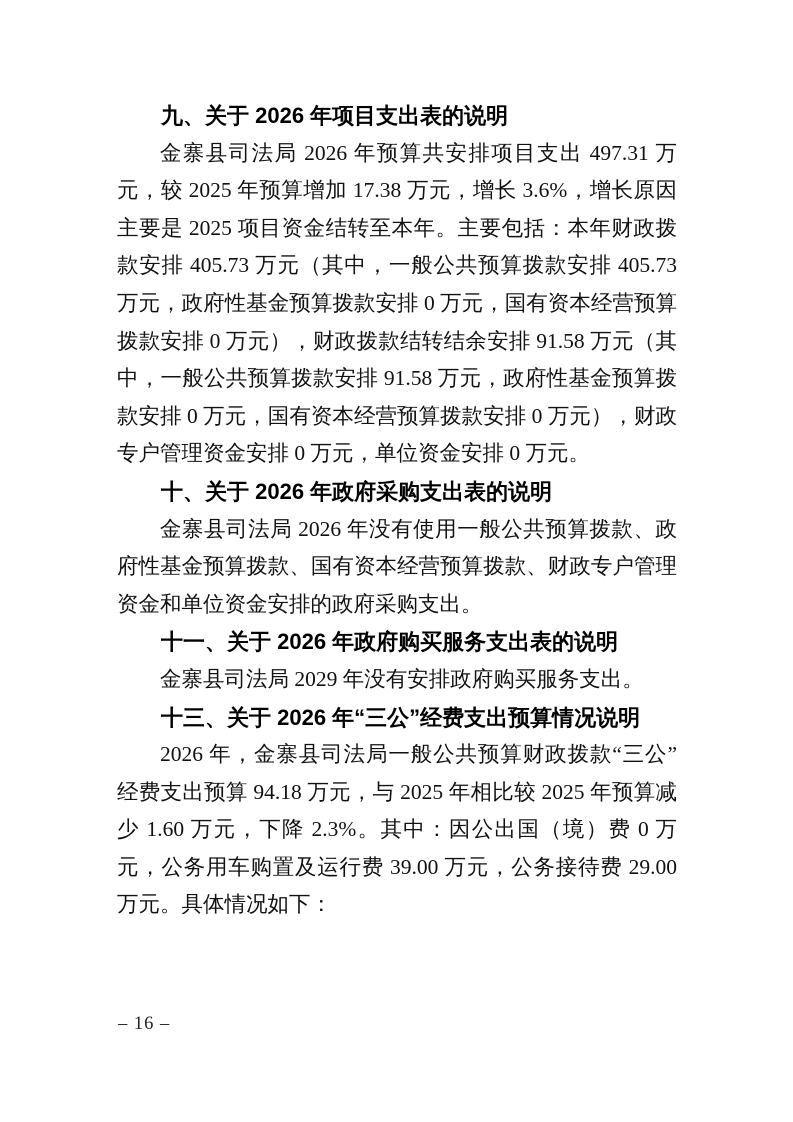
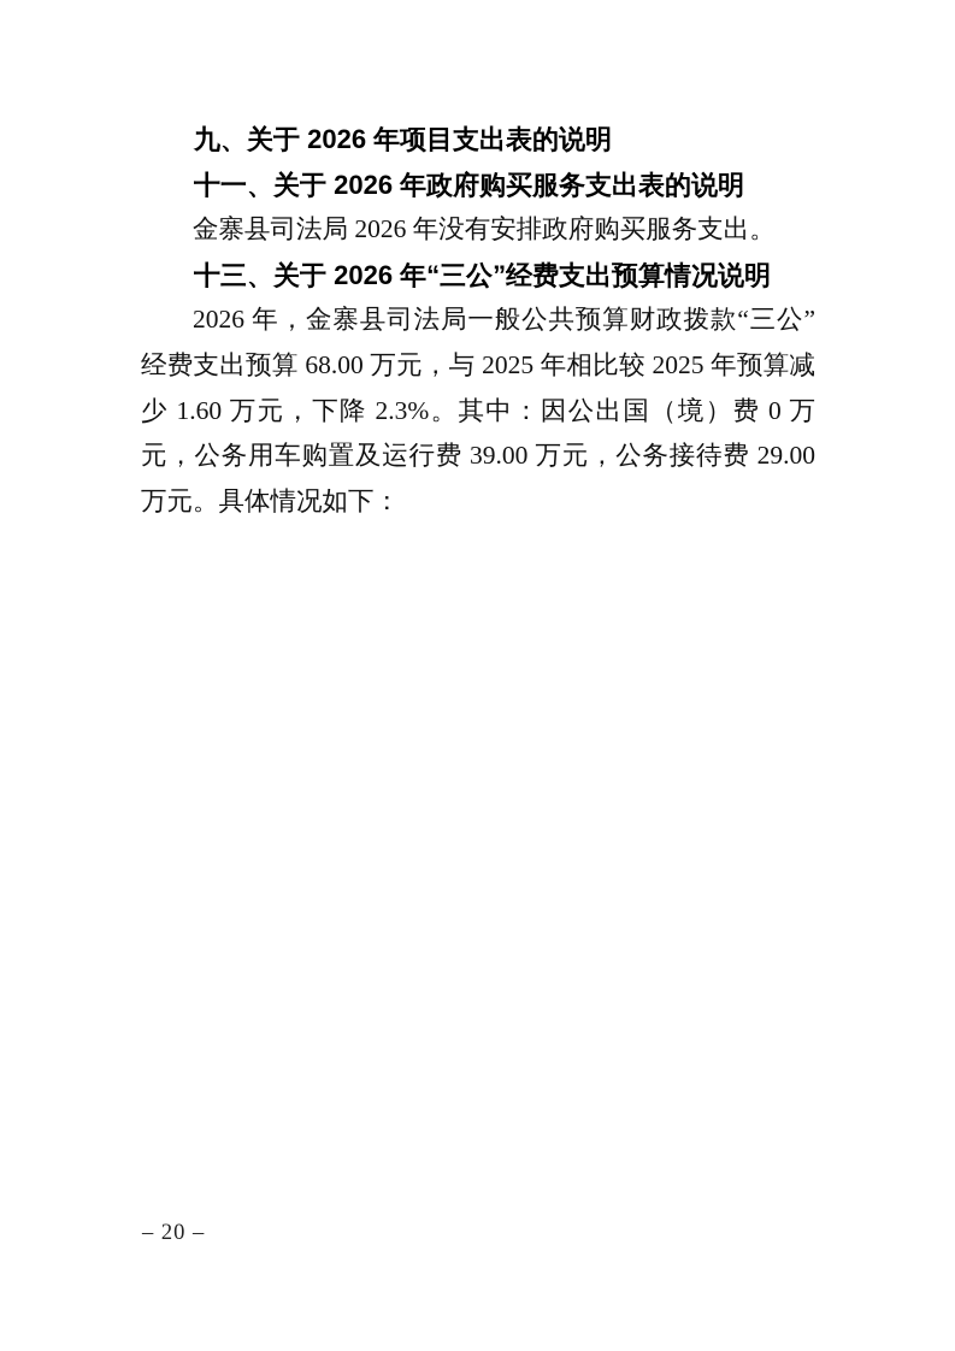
  九、关于 2026 年项目支出表的说明
- 金寨县司法局 2026 年预算共安排项目支出 497.31 万元，较 2025 年预算增加 17.38 万元，增长 3.6%，增长原因主要是 2025 项目资金结转至本年。主要包括：本年财政拨款安排 405.73 万元（其中，一般公共预算拨款安排 405.73 万元，政府性基金预算拨款安排 0 万元，国有资本经营预算拨款安排 0 万元），财政拨款结转结余安排 91.58 万元（其中，一般公共预算拨款安排 91.58 万元，政府性基金预算拨款安排 0 万元，国有资本经营预算拨款安排 0 万元），财政专户管理资金安排 0 万元，单位资金安排 0 万元。
- 十、关于 2026 年政府采购支出表的说明
- 金寨县司法局 2026 年没有使用一般公共预算拨款、政府性基金预算拨款、国有资本经营预算拨款、财政专户管理资金和单位资金安排的政府采购支出。
  十一、关于 2026 年政府购买服务支出表的说明
- 金寨县司法局 2029 年没有安排政府购买服务支出。
+ 金寨县司法局 2026 年没有安排政府购买服务支出。
  十三、关于 2026 年“三公”经费支出预算情况说明
- 2026 年，金寨县司法局一般公共预算财政拨款“三公”经费支出预算 94.18 万元，与 2025 年相比较 2025 年预算减少 1.60 万元，下降 2.3%。其中：因公出国（境）费 0 万元，公务用车购置及运行费 39.00 万元，公务接待费 29.00 万元。具体情况如下：
+ 2026 年，金寨县司法局一般公共预算财政拨款“三公”经费支出预算 68.00 万元，与 2025 年相比较 2025 年预算减少 1.60 万元，下降 2.3%。其中：因公出国（境）费 0 万元，公务用车购置及运行费 39.00 万元，公务接待费 29.00 万元。具体情况如下：
- – 16 –
+ – 20 –
